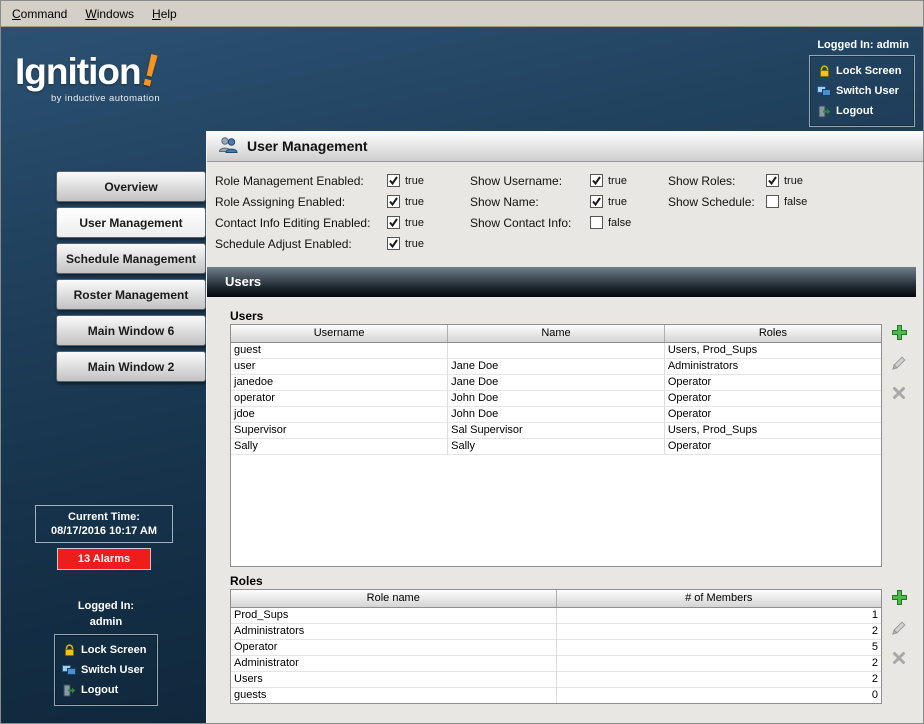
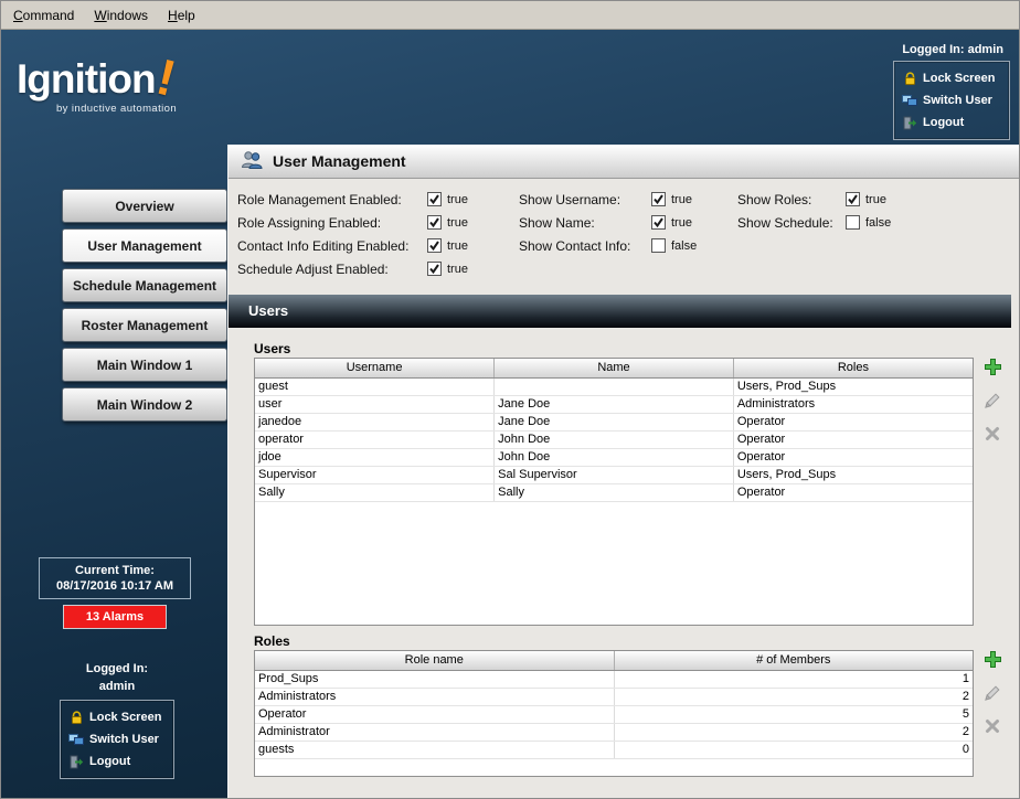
  Command
  Windows
  Help
  Ignition
  by inductive automation
  Logged In: admin
  Lock Screen
  Switch User
  Logout
  Overview
  User Management
  Schedule Management
  Roster Management
- Main Window 6
+ Main Window 1
  Main Window 2
  Current Time:
  08/17/2016 10:17 AM
  13 Alarms
  Logged In:
  admin
  Lock Screen
  Switch User
  Logout
  User Management
  Role Management Enabled:
  true
  Role Assigning Enabled:
  true
  Contact Info Editing Enabled:
  true
  Schedule Adjust Enabled:
  true
  Show Username:
  true
  Show Name:
  true
  Show Contact Info:
  false
  Show Roles:
  true
  Show Schedule:
  false
  Users
  Users
  Username	Name	Roles
  guest		Users, Prod_Sups
  user	Jane Doe	Administrators
  janedoe	Jane Doe	Operator
  operator	John Doe	Operator
  jdoe	John Doe	Operator
  Supervisor	Sal Supervisor	Users, Prod_Sups
  Sally	Sally	Operator
  Roles
  Role name	# of Members
  Prod_Sups	1
  Administrators	2
  Operator	5
  Administrator	2
- Users	2
  guests	0
